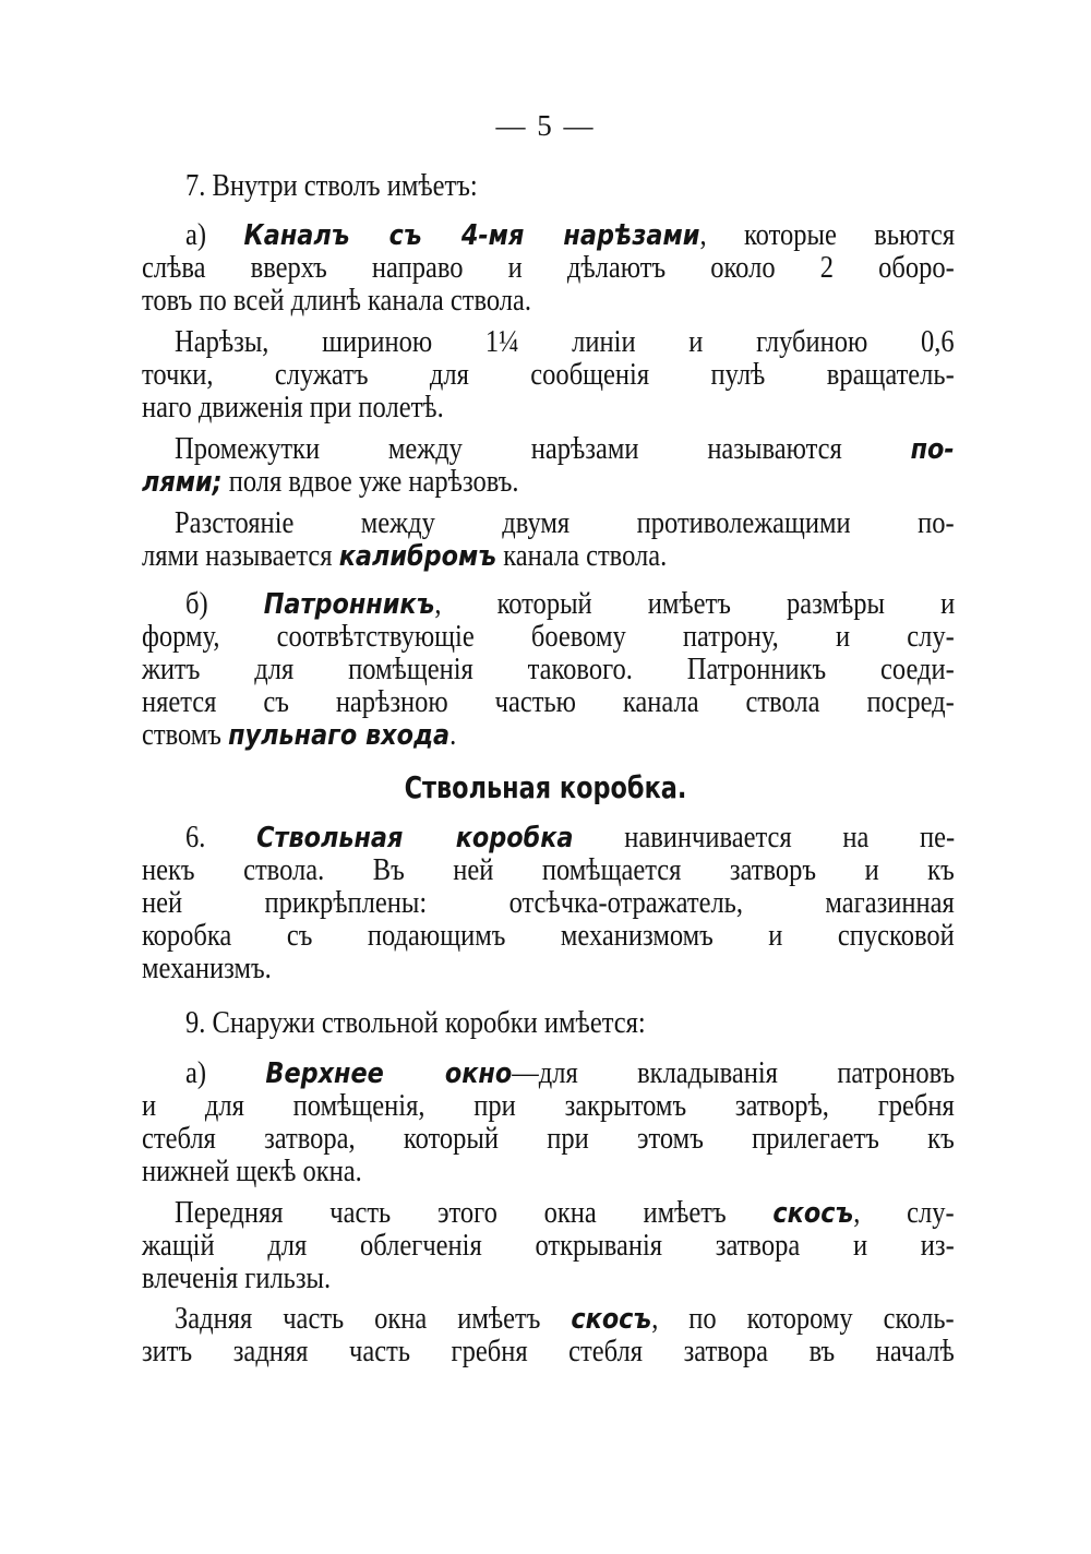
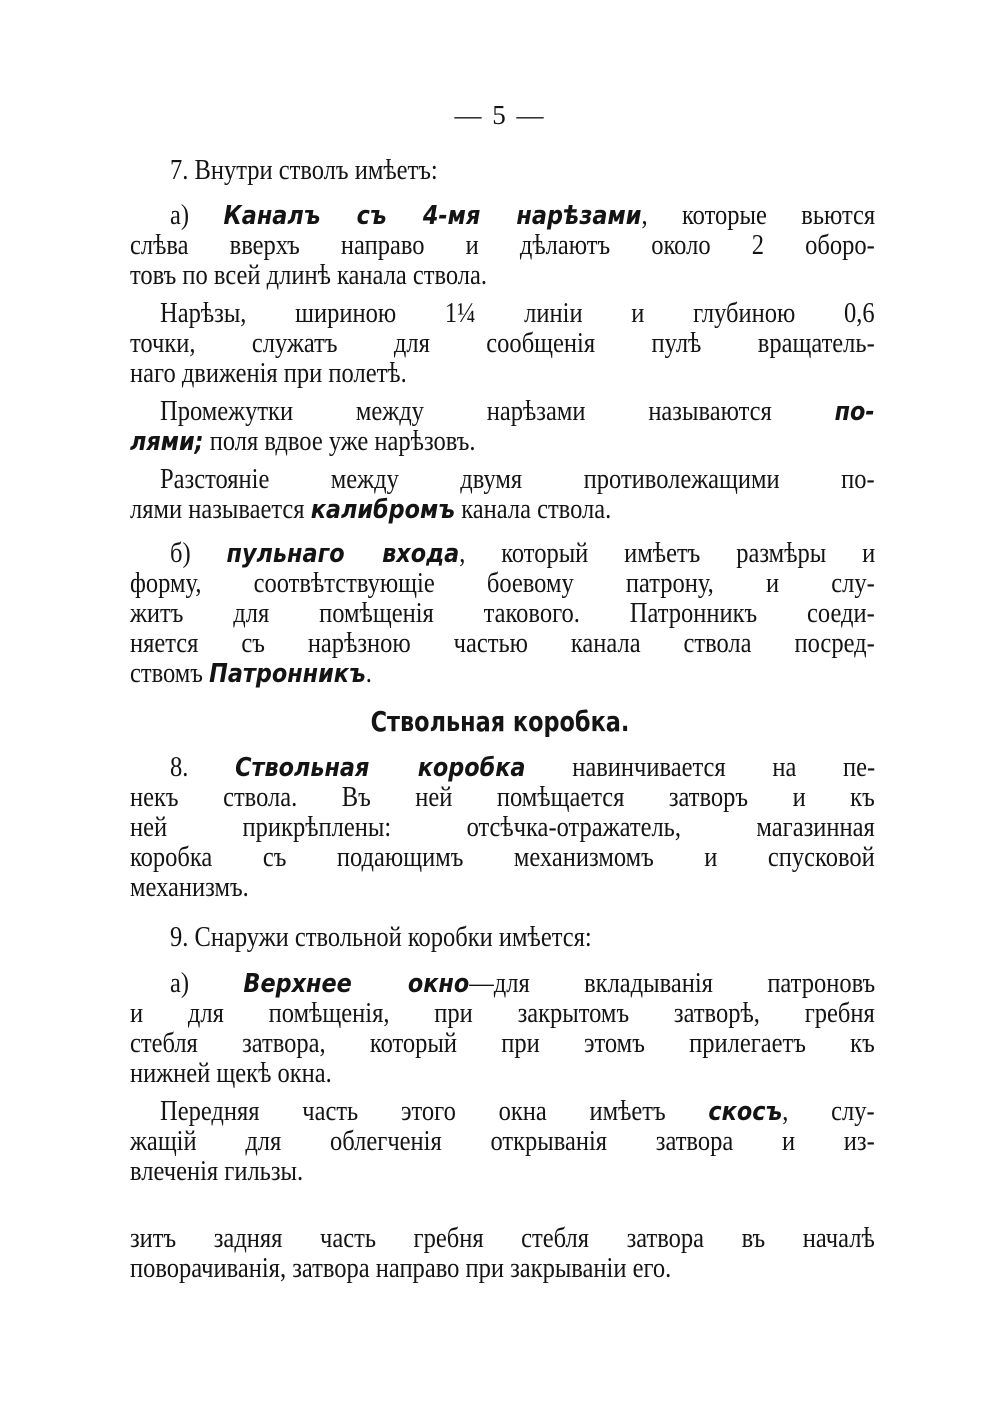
  — 5 —
  Ствольная коробка.
  7. Внутри стволъ имѣетъ:
  а) Каналъ съ 4-мя нарѣзами, которые вьются
  слѣва вверхъ направо и дѣлаютъ около 2 оборо-
  товъ по всей длинѣ канала ствола.
  Нарѣзы, шириною 1¼ линіи и глубиною 0,6
  точки, служатъ для сообщенія пулѣ вращатель-
  наго движенія при полетѣ.
  Промежутки между нарѣзами называются по-
  лями; поля вдвое уже нарѣзовъ.
  Разстояніе между двумя противолежащими по-
  лями называется калибромъ канала ствола.
- б) Патронникъ, который имѣетъ размѣры и
+ б) пульнаго входа, который имѣетъ размѣры и
  форму, соотвѣтствующіе боевому патрону, и слу-
  житъ для помѣщенія такового. Патронникъ соеди-
  няется съ нарѣзною частью канала ствола посред-
- ствомъ пульнаго входа.
+ ствомъ Патронникъ.
- 6. Ствольная коробка навинчивается на пе-
+ 8. Ствольная коробка навинчивается на пе-
  некъ ствола. Въ ней помѣщается затворъ и къ
  ней прикрѣплены: отсѣчка-отражатель, магазинная
  коробка съ подающимъ механизмомъ и спусковой
  механизмъ.
  9. Снаружи ствольной коробки имѣется:
  а) Верхнее окно—для вкладыванія патроновъ
  и для помѣщенія, при закрытомъ затворѣ, гребня
  стебля затвора, который при этомъ прилегаетъ къ
  нижней щекѣ окна.
  Передняя часть этого окна имѣетъ скосъ, слу-
  жащій для облегченія открыванія затвора и из-
  влеченія гильзы.
- Задняя часть окна имѣетъ скосъ, по которому сколь-
  зитъ задняя часть гребня стебля затвора въ началѣ
+ поворачиванія, затвора направо при закрываніи его.
